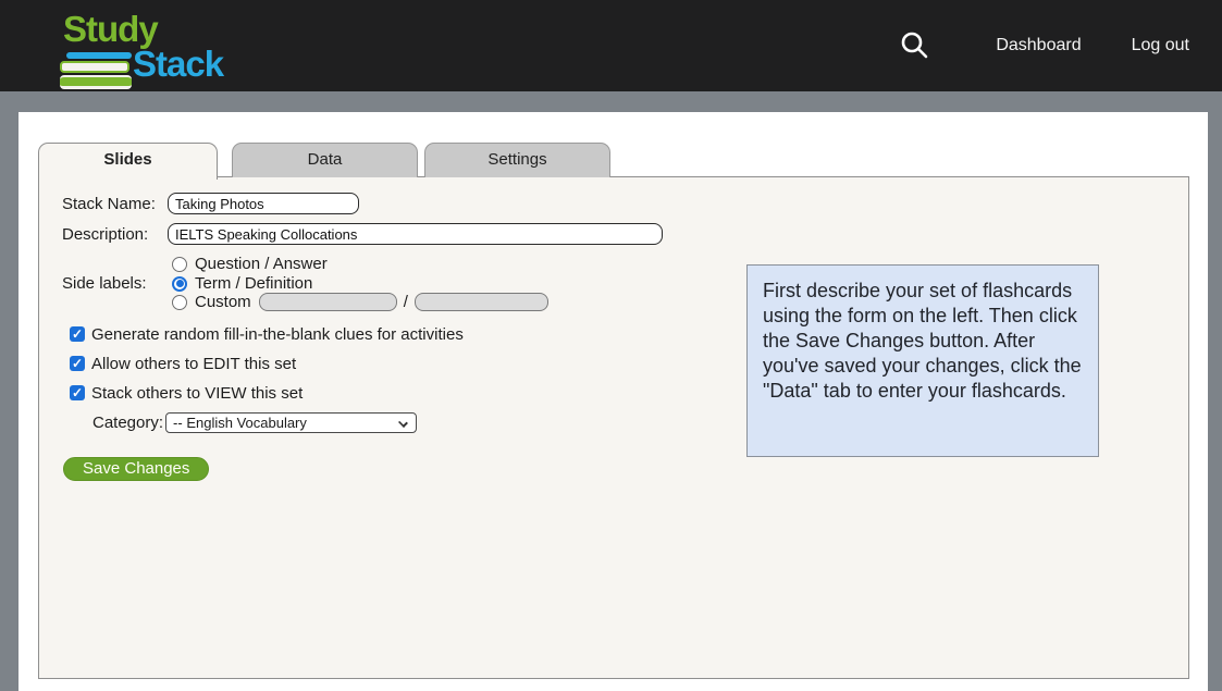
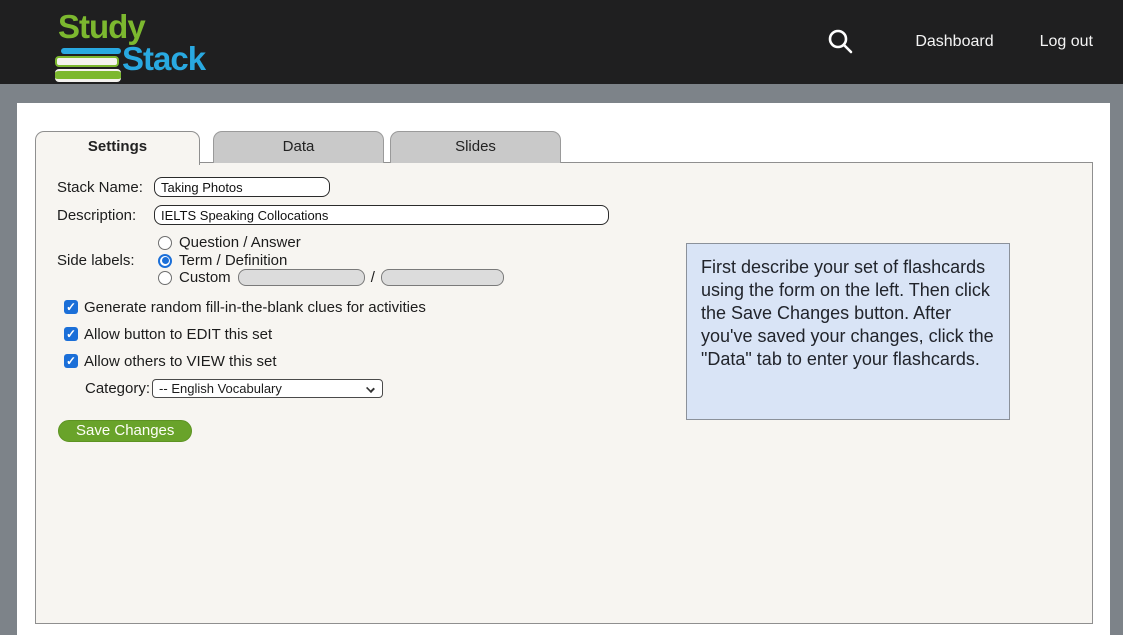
  Study
  Stack
  Dashboard
  Log out
- Slides
+ Settings
  Data
- Settings
+ Slides
  Stack Name:
  Taking Photos
  Description:
  IELTS Speaking Collocations
  Side labels:
  Question / Answer
  Term / Definition
  Custom
  /
  Generate random fill-in-the-blank clues for activities
- Allow others to EDIT this set
+ Allow button to EDIT this set
- Stack others to VIEW this set
+ Allow others to VIEW this set
  Category:
  -- English Vocabulary
  Save Changes
  First describe your set of flashcards using the form on the left. Then click the Save Changes button. After you've saved your changes, click the "Data" tab to enter your flashcards.
